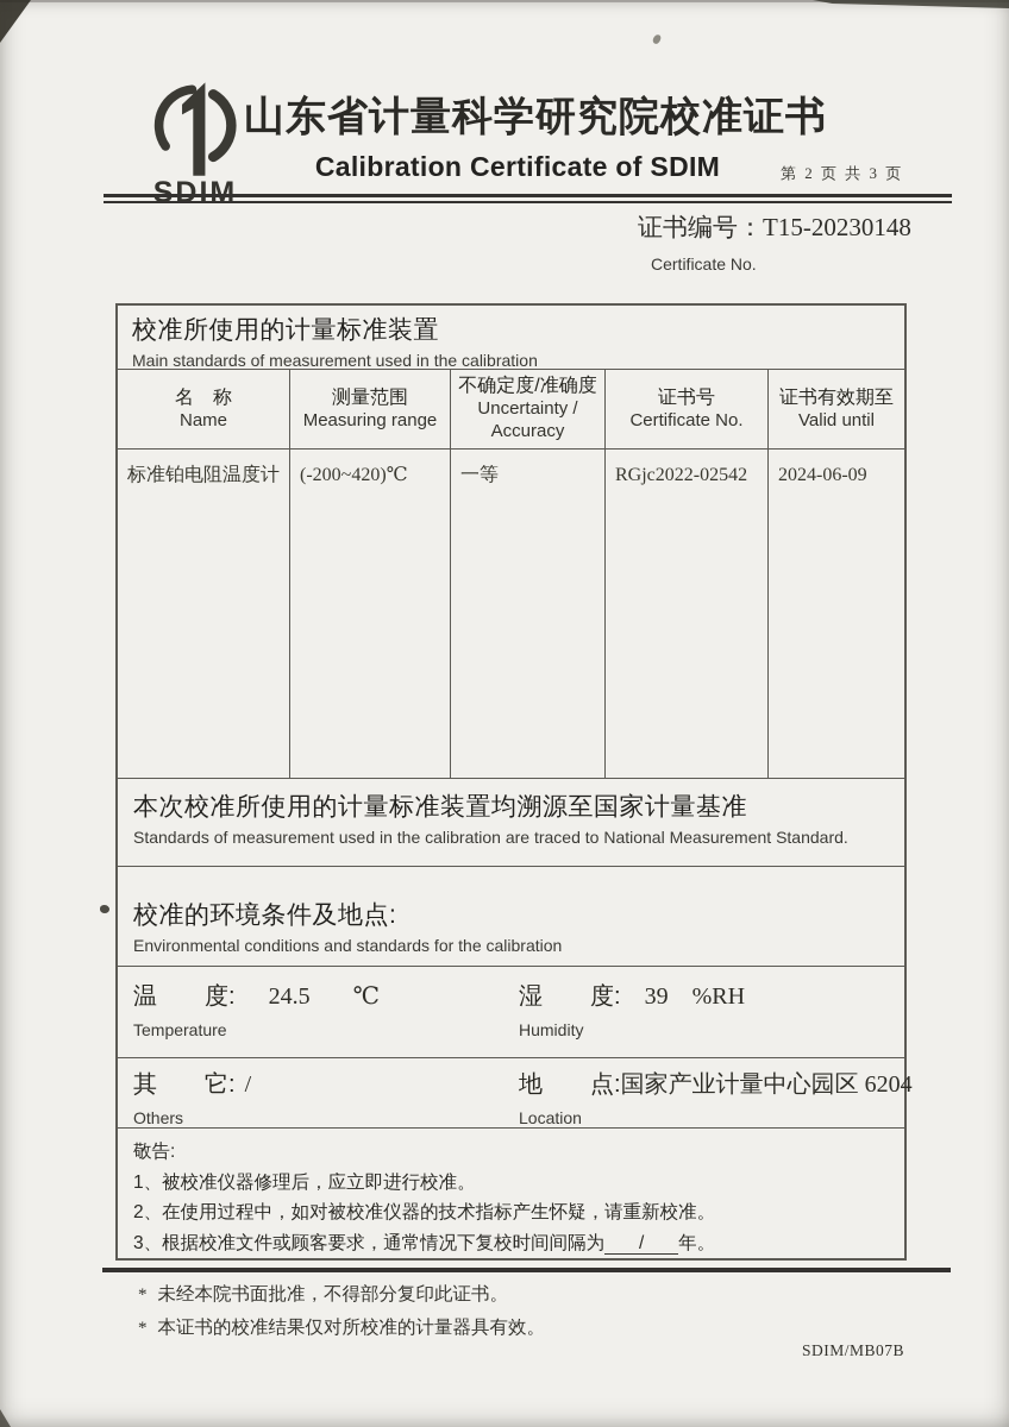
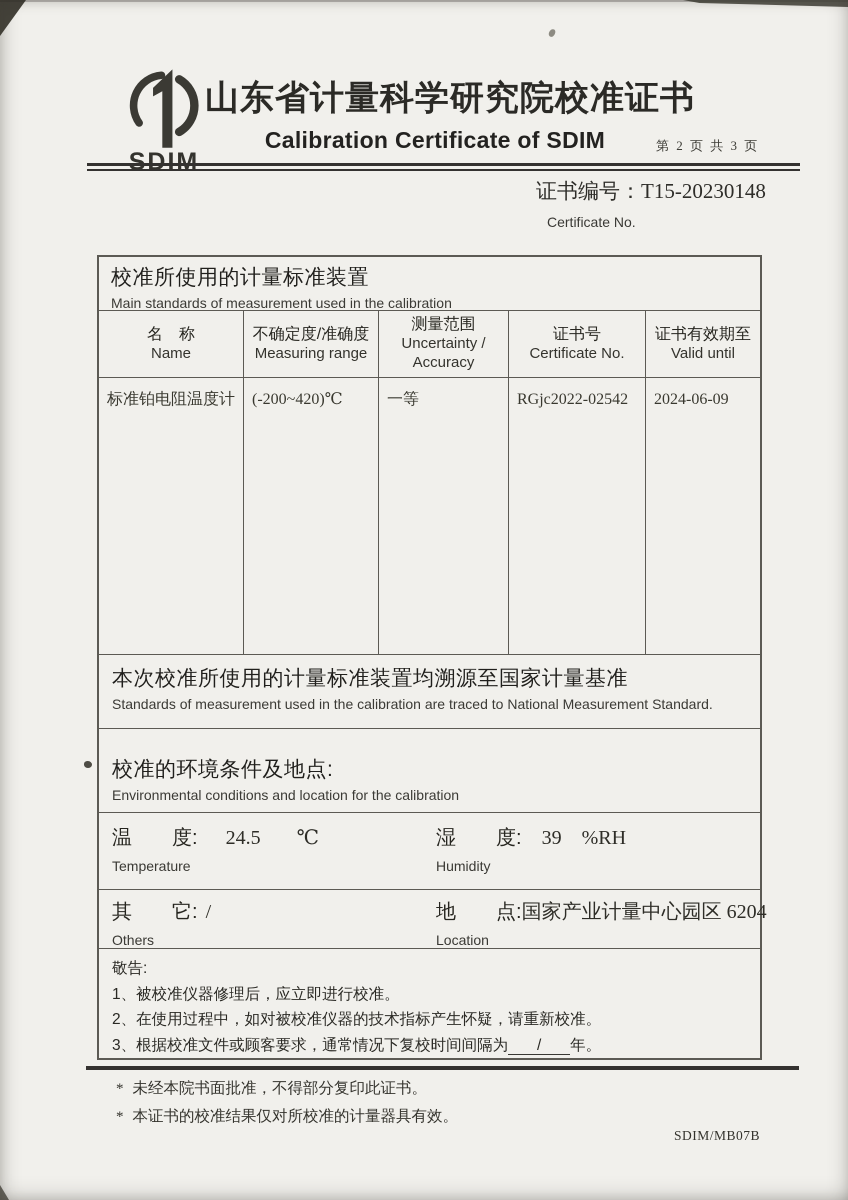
  SDIM
  山东省计量科学研究院校准证
  Calibration Certificate of SDIM
  第 2 页 共 3 页
  证书编号：T15-20230148
  Certificate No.
  校准所使用的计量标准装置
  Main standards of measurement used in the calibration
  名 称
  Name
- 测量范围
+ 不确定度/准确度
  Measuring range
- 不确定度/准确度
+ 测量范围
  Uncertainty / Accuracy
  证书号
  Certificate No.
  证书有效期至
  Valid until
  标准铂电阻温度计
  (-200~420)℃
  一等
  RGjc2022-02542
  2024-06-09
  本次校准所使用的计量标准装置均溯源至国家计量基准
  Standards of measurement used in the calibration are traced to National Measurement Standard.
  校准的环境条件及地点:
- Environmental conditions and standards for the calibration
+ Environmental conditions and location for the calibration
  温 度: 24.5 ℃
  Temperature
  湿 度: 39 %RH
  Humidity
  其 它: /
  Others
  地 点:国家产业计量中心园区 6204
  Location
  敬告:
  1、被校准仪器修理后，应立即进行校准。
  2、在使用过程中，如对被校准仪器的技术指标产生怀疑，请重新校准。
  3、根据校准文件或顾客要求，通常情况下复校时间间隔为 / 年。
  *
  未经本院书面批准，不得部分复印此证书。
  *
  本证书的校准结果仅对所校准的计量器具有效。
  SDIM/MB07B
